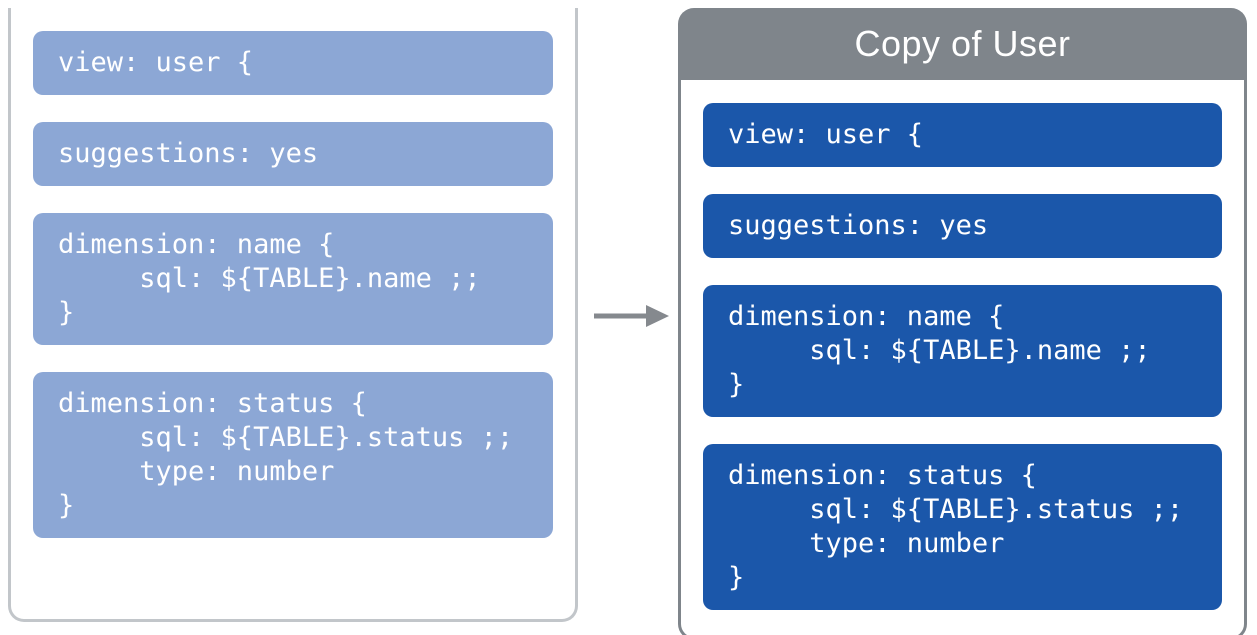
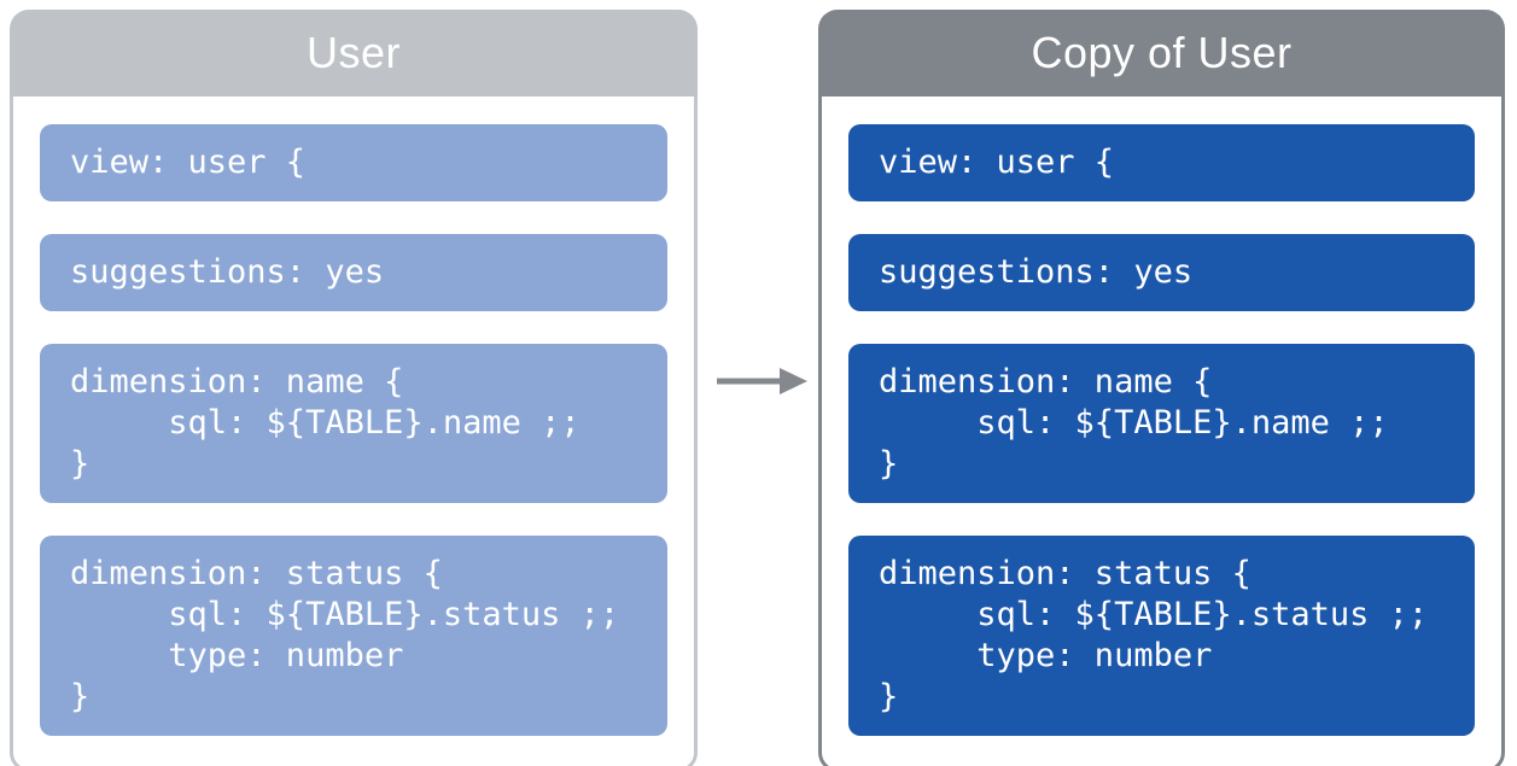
+ User
  view: user {
  suggestions: yes
  dimension: name {
  sql: ${TABLE}.name ;;
  }
  dimension: status {
  sql: ${TABLE}.status ;;
  type: number
  }
  Copy of User
  view: user {
  suggestions: yes
  dimension: name {
  sql: ${TABLE}.name ;;
  }
  dimension: status {
  sql: ${TABLE}.status ;;
  type: number
  }
